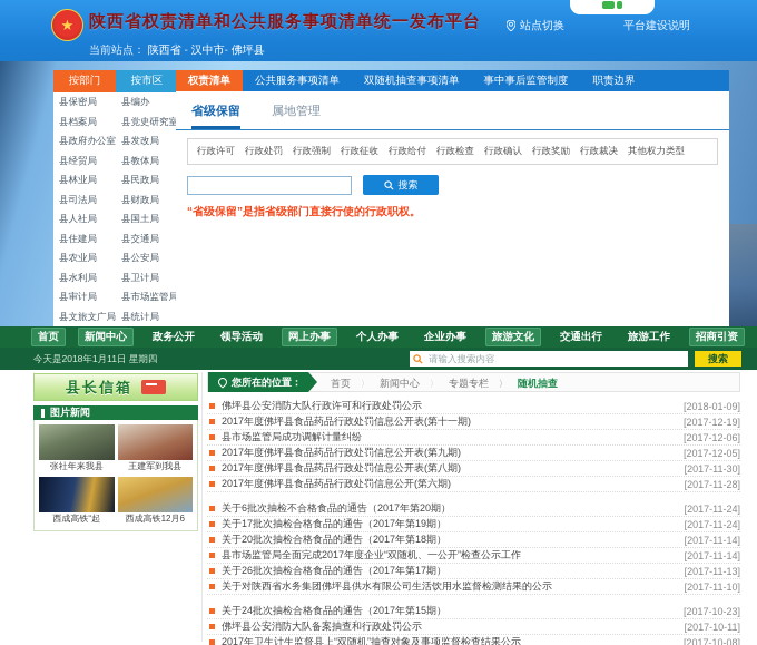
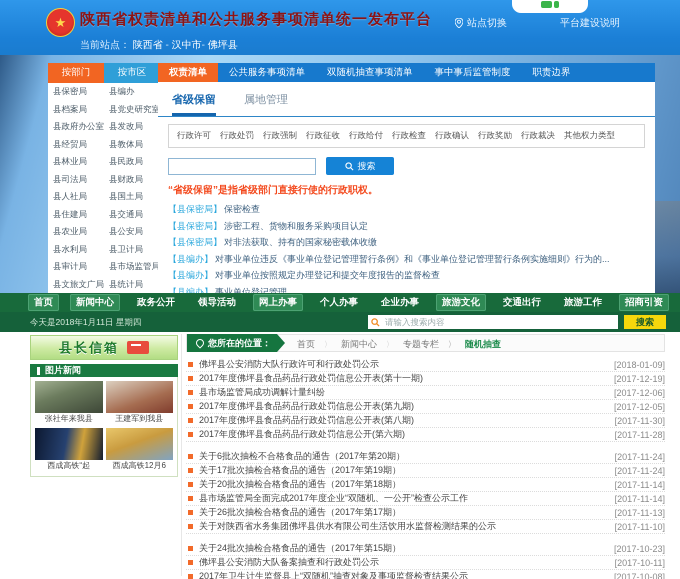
  ★
  陕西省权责清单和公共服务事项清单统一发布平台
  站点切换
  平台建设说明
  当前站点： 陕西省 汉中市 佛坪县
  按部门
  按市区
  县保密局
  县编办
  县档案局
  县党史研究室
  县政府办公室
  县发改局
  县经贸局
  县教体局
  县林业局
  县民政局
  县司法局
  县财政局
  县人社局
  县国土局
  县住建局
  县交通局
  县农业局
  县公安局
  县水利局
  县卫计局
  县审计局
  县市场监管局
  县文旅文广局
  县统计局
  权责清单
  公共服务事项清单
  双随机抽查事项清单
  事中事后监管制度
  职责边界
  省级保留 属地管理
  行政许可
  行政处罚
  行政强制
  行政征收
  行政给付
  行政检查
  行政确认
  行政奖励
  行政裁决
  其他权力类型
  搜索
  “省级保留”是指省级部门直接行使的行政职权。
+ 【县保密局】 保密检查
+ 【县保密局】 涉密工程、货物和服务采购项目认定
+ 【县保密局】 对非法获取、持有的国家秘密载体收缴
+ 【县编办】 对事业单位违反《事业单位登记管理暂行条例》和《事业单位登记管理暂行条例实施细则》行为的...
+ 【县编办】 对事业单位按照规定办理登记和提交年度报告的监督检查
+ 【县编办】 事业单位登记管理
  首页
  新闻中心
  政务公开
  领导活动
  网上办事
  个人办事
  企业办事
  旅游文化
  交通出行
  旅游工作
  招商引资
  今天是2018年1月11日 星期四
  请输入搜索内容
  搜索
  县长信箱
  图片新闻
  张社年来我县
  王建军到我县
  西成高铁“起
  西成高铁12月6
  您所在的位置：
  首页 新闻中心 专题专栏 随机抽查
  佛坪县公安消防大队行政许可和行政处罚公示
  [2018-01-09]
  2017年度佛坪县食品药品行政处罚信息公开表(第十一期)
  [2017-12-19]
  县市场监管局成功调解计量纠纷
  [2017-12-06]
  2017年度佛坪县食品药品行政处罚信息公开表(第九期)
  [2017-12-05]
  2017年度佛坪县食品药品行政处罚信息公开表(第八期)
  [2017-11-30]
  2017年度佛坪县食品药品行政处罚信息公开(第六期)
  [2017-11-28]
  关于6批次抽检不合格食品的通告（2017年第20期）
  [2017-11-24]
  关于17批次抽检合格食品的通告（2017年第19期）
  [2017-11-24]
  关于20批次抽检合格食品的通告（2017年第18期）
  [2017-11-14]
  县市场监管局全面完成2017年度企业“双随机、一公开”检查公示工作
  [2017-11-14]
  关于26批次抽检合格食品的通告（2017年第17期）
  [2017-11-13]
  关于对陕西省水务集团佛坪县供水有限公司生活饮用水监督检测结果的公示
  [2017-11-10]
  关于24批次抽检合格食品的通告（2017年第15期）
  [2017-10-23]
  佛坪县公安消防大队备案抽查和行政处罚公示
  [2017-10-11]
  2017年卫生计生监督县上“双随机”抽查对象及事项监督检查结果公示
  [2017-10-08]
